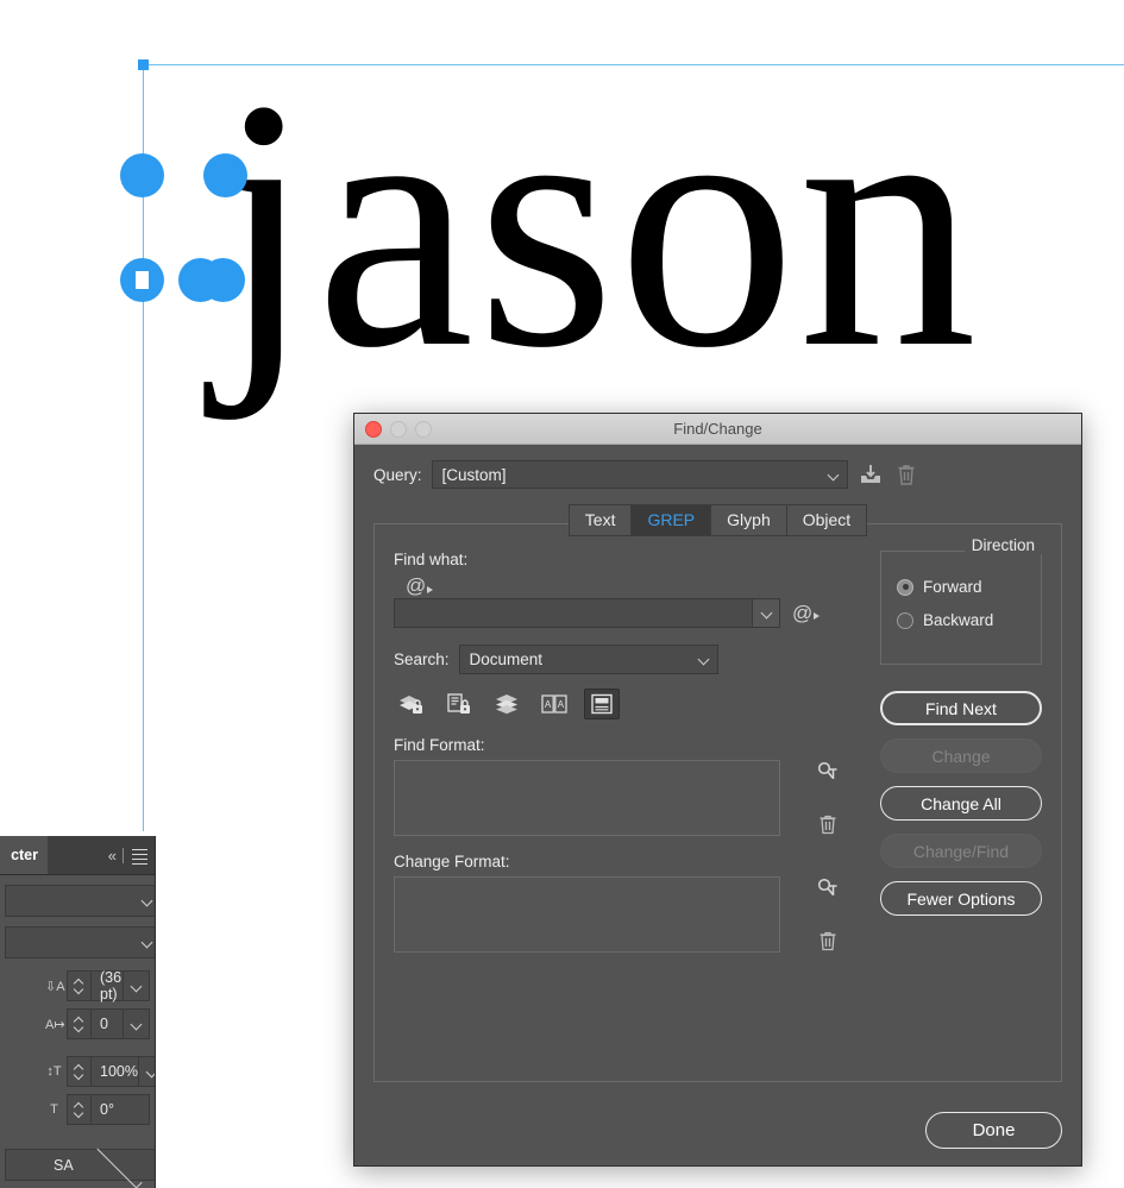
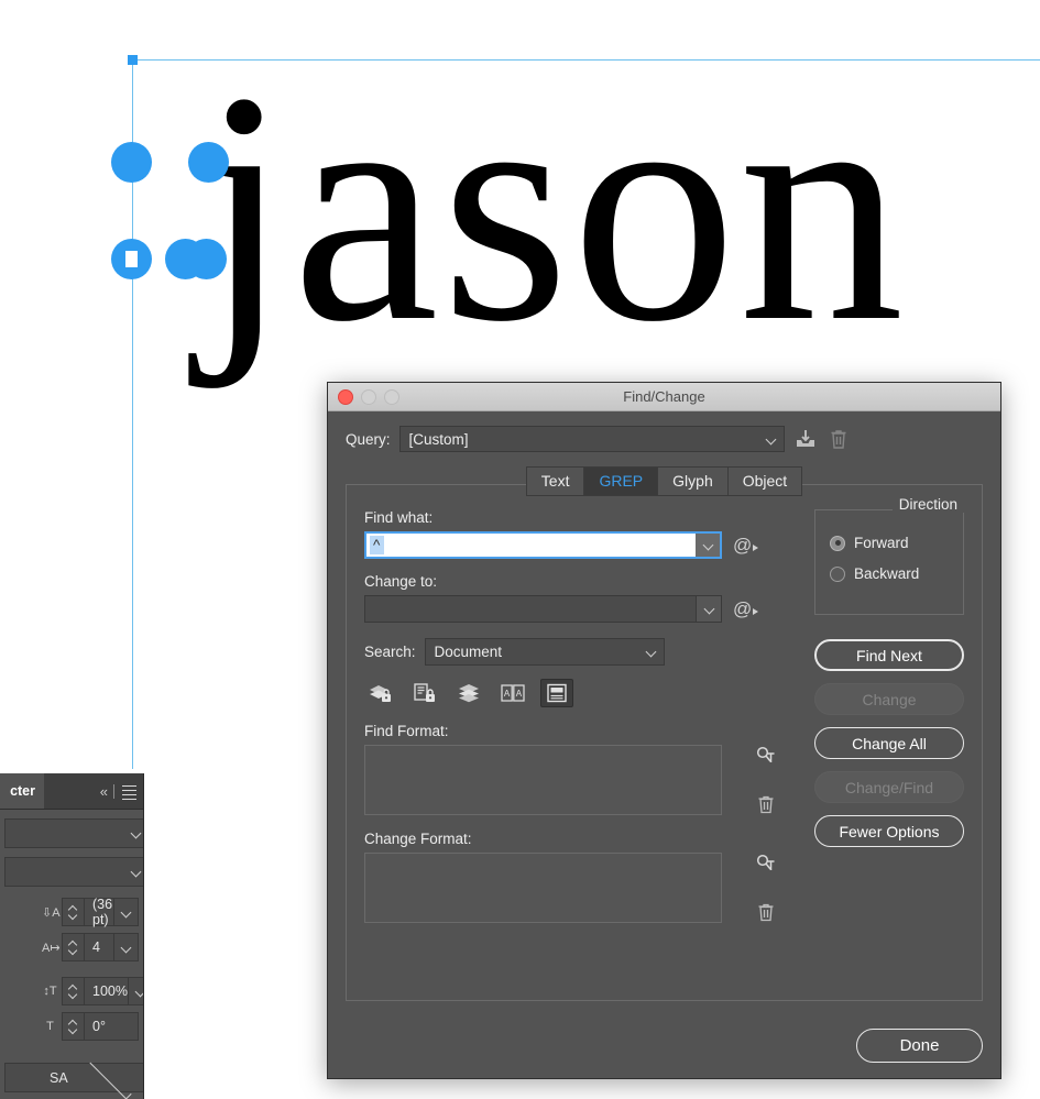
  jason
  cter
  «
  ⇩A
  (36 pt)
  A↦
- 0
+ 4
  ↕T
  100%
  T
  0°
  SA
  Find/Change
  Query:
  [Custom]
  Text
  GREP
  Glyph
  Object
  Find what:
+ ^
  @
+ Change to:
  @
  Search:
  Document
  A
  A
  Find Format:
  Change Format:
  Direction
  Forward
  Backward
  Find Next
  Change
  Change All
  Change/Find
  Fewer Options
  Done
